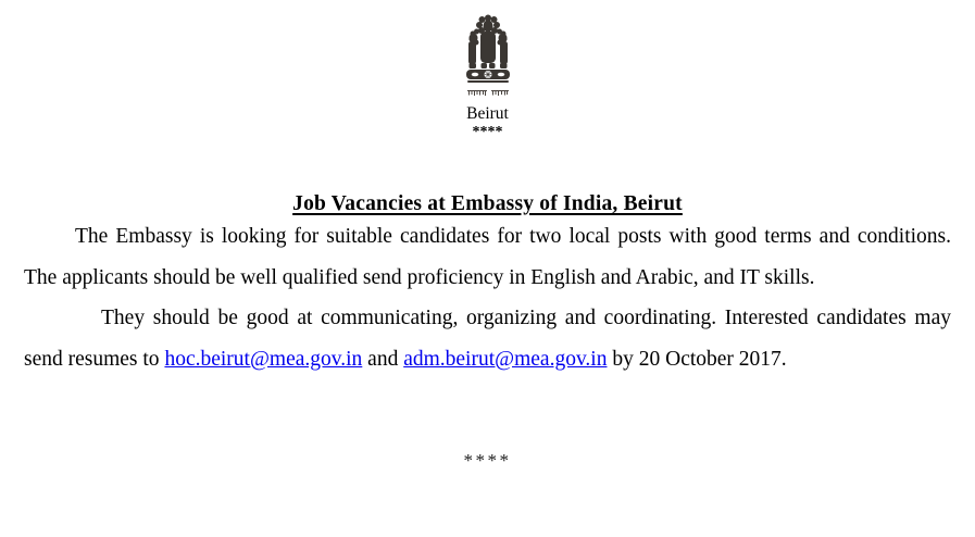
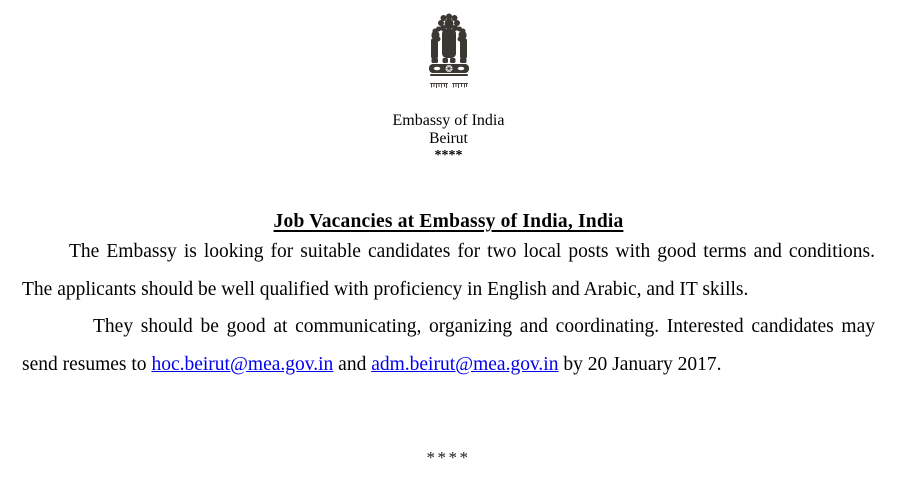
+ Embassy of India
  Beirut
  ****
- Job Vacancies at Embassy of India, Beirut
+ Job Vacancies at Embassy of India, India
- The Embassy is looking for suitable candidates for two local posts with good terms and conditions. The applicants should be well qualified send proficiency in English and Arabic, and IT skills.
+ The Embassy is looking for suitable candidates for two local posts with good terms and conditions. The applicants should be well qualified with proficiency in English and Arabic, and IT skills.
- They should be good at communicating, organizing and coordinating. Interested candidates may send resumes to hoc.beirut@mea.gov.in and adm.beirut@mea.gov.in by 20 October 2017.
+ They should be good at communicating, organizing and coordinating. Interested candidates may send resumes to hoc.beirut@mea.gov.in and adm.beirut@mea.gov.in by 20 January 2017.
  ****
